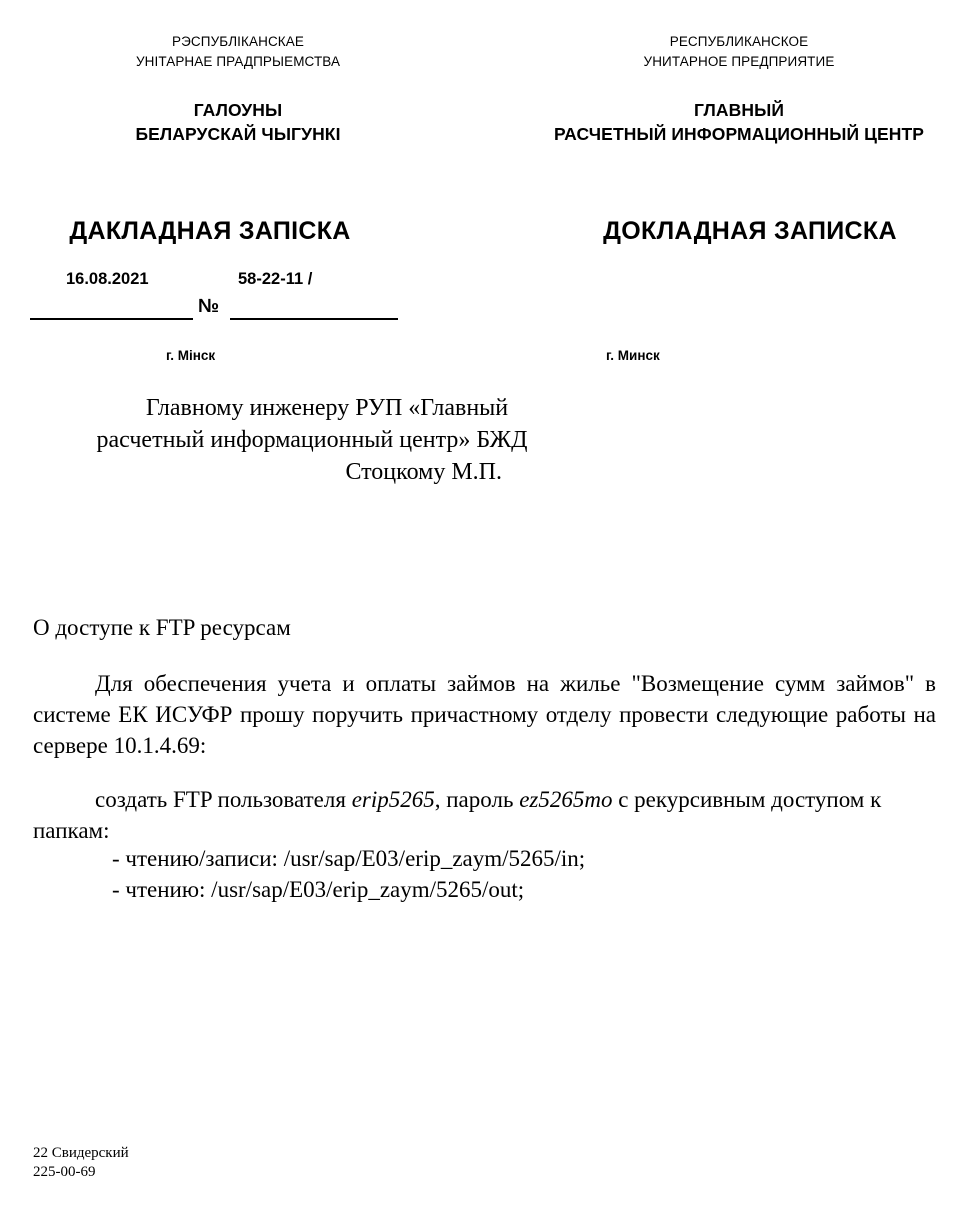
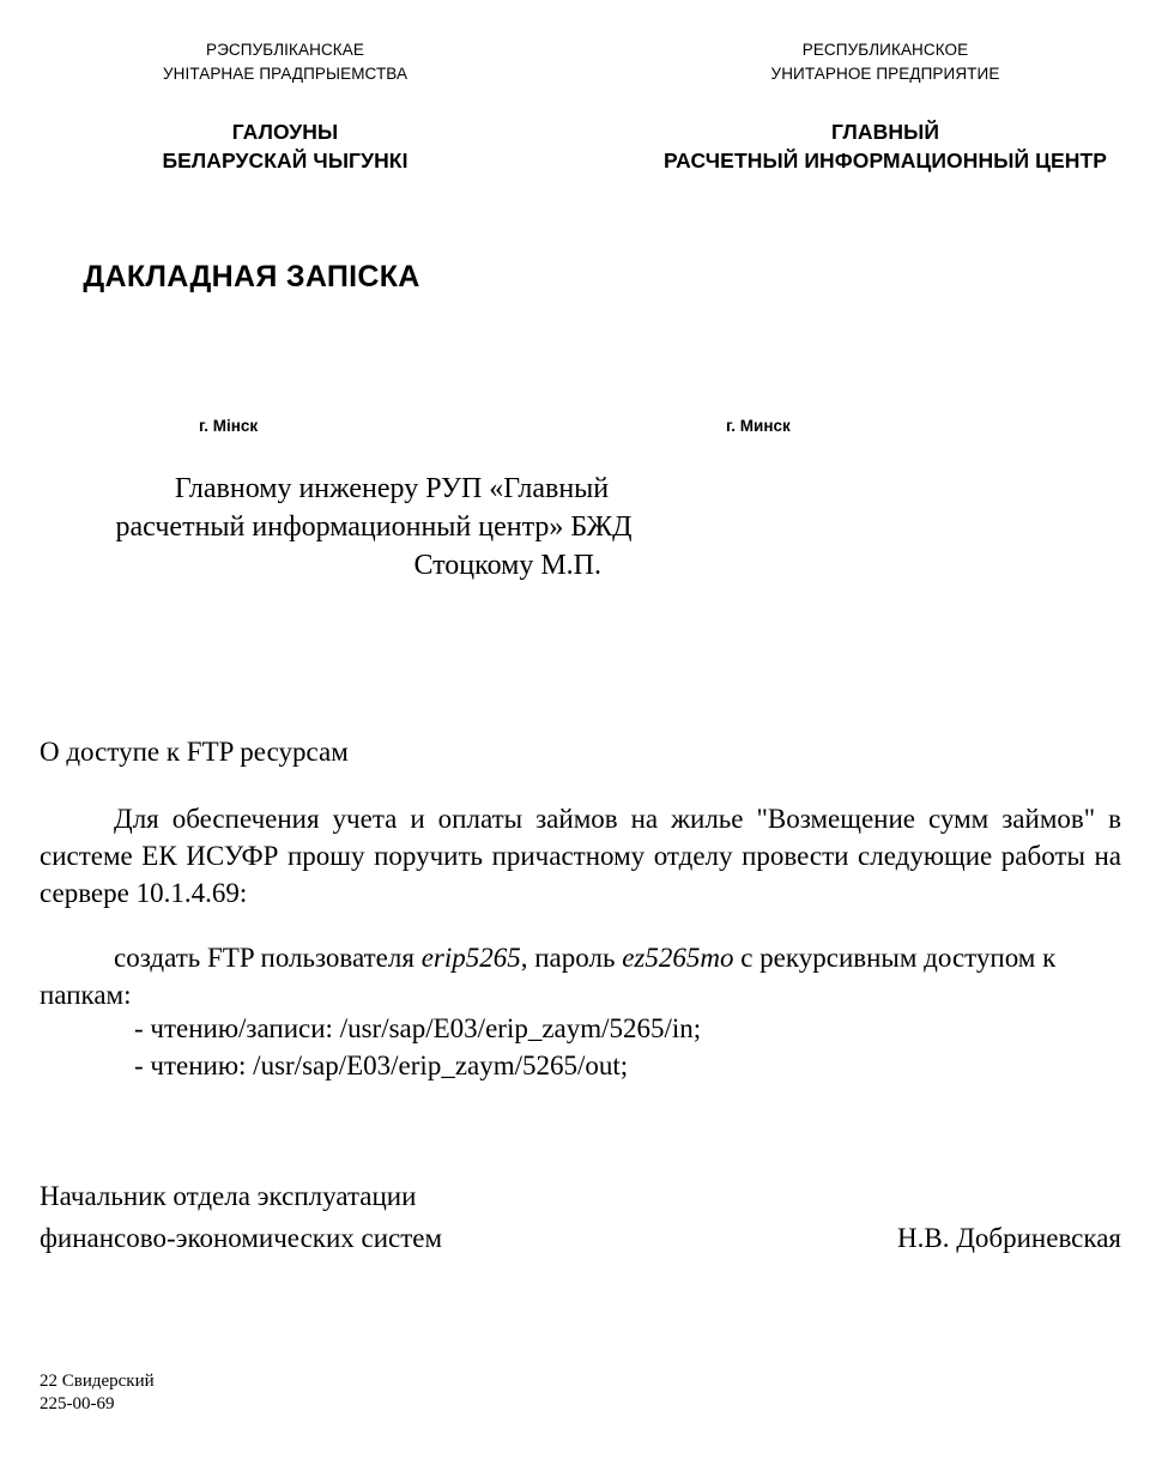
  РЭСПУБЛІКАНСКАЕ
  УНІТАРНАЕ ПРАДПРЫЕМСТВА
  ГАЛОУНЫ
  БЕЛАРУСКАЙ ЧЫГУНКІ
  РЕСПУБЛИКАНСКОЕ
  УНИТАРНОЕ ПРЕДПРИЯТИЕ
  ГЛАВНЫЙ
  РАСЧЕТНЫЙ ИНФОРМАЦИОННЫЙ ЦЕНТР
  ДАКЛАДНАЯ ЗАПІСКА
- ДОКЛАДНАЯ ЗАПИСКА
- 16.08.2021
- 58-22-11 /
- №
  г. Мінск
  г. Минск
  Главному инженеру РУП «Главный
  расчетный информационный центр» БЖД
  Стоцкому М.П.
  О доступе к FTP ресурсам
  Для обеспечения учета и оплаты займов на жилье "Возмещение сумм займов" в системе ЕК ИСУФР прошу поручить причастному отделу провести следующие работы на сервере 10.1.4.69:
  создать FTP пользователя erip5265, пароль ez5265mo с рекурсивным доступом к папкам:
  - чтению/записи: /usr/sap/E03/erip_zaym/5265/in;
  - чтению: /usr/sap/E03/erip_zaym/5265/out;
+ Начальник отдела эксплуатации
+ финансово-экономических систем
+ Н.В. Добриневская
  22 Свидерский
  225-00-69
